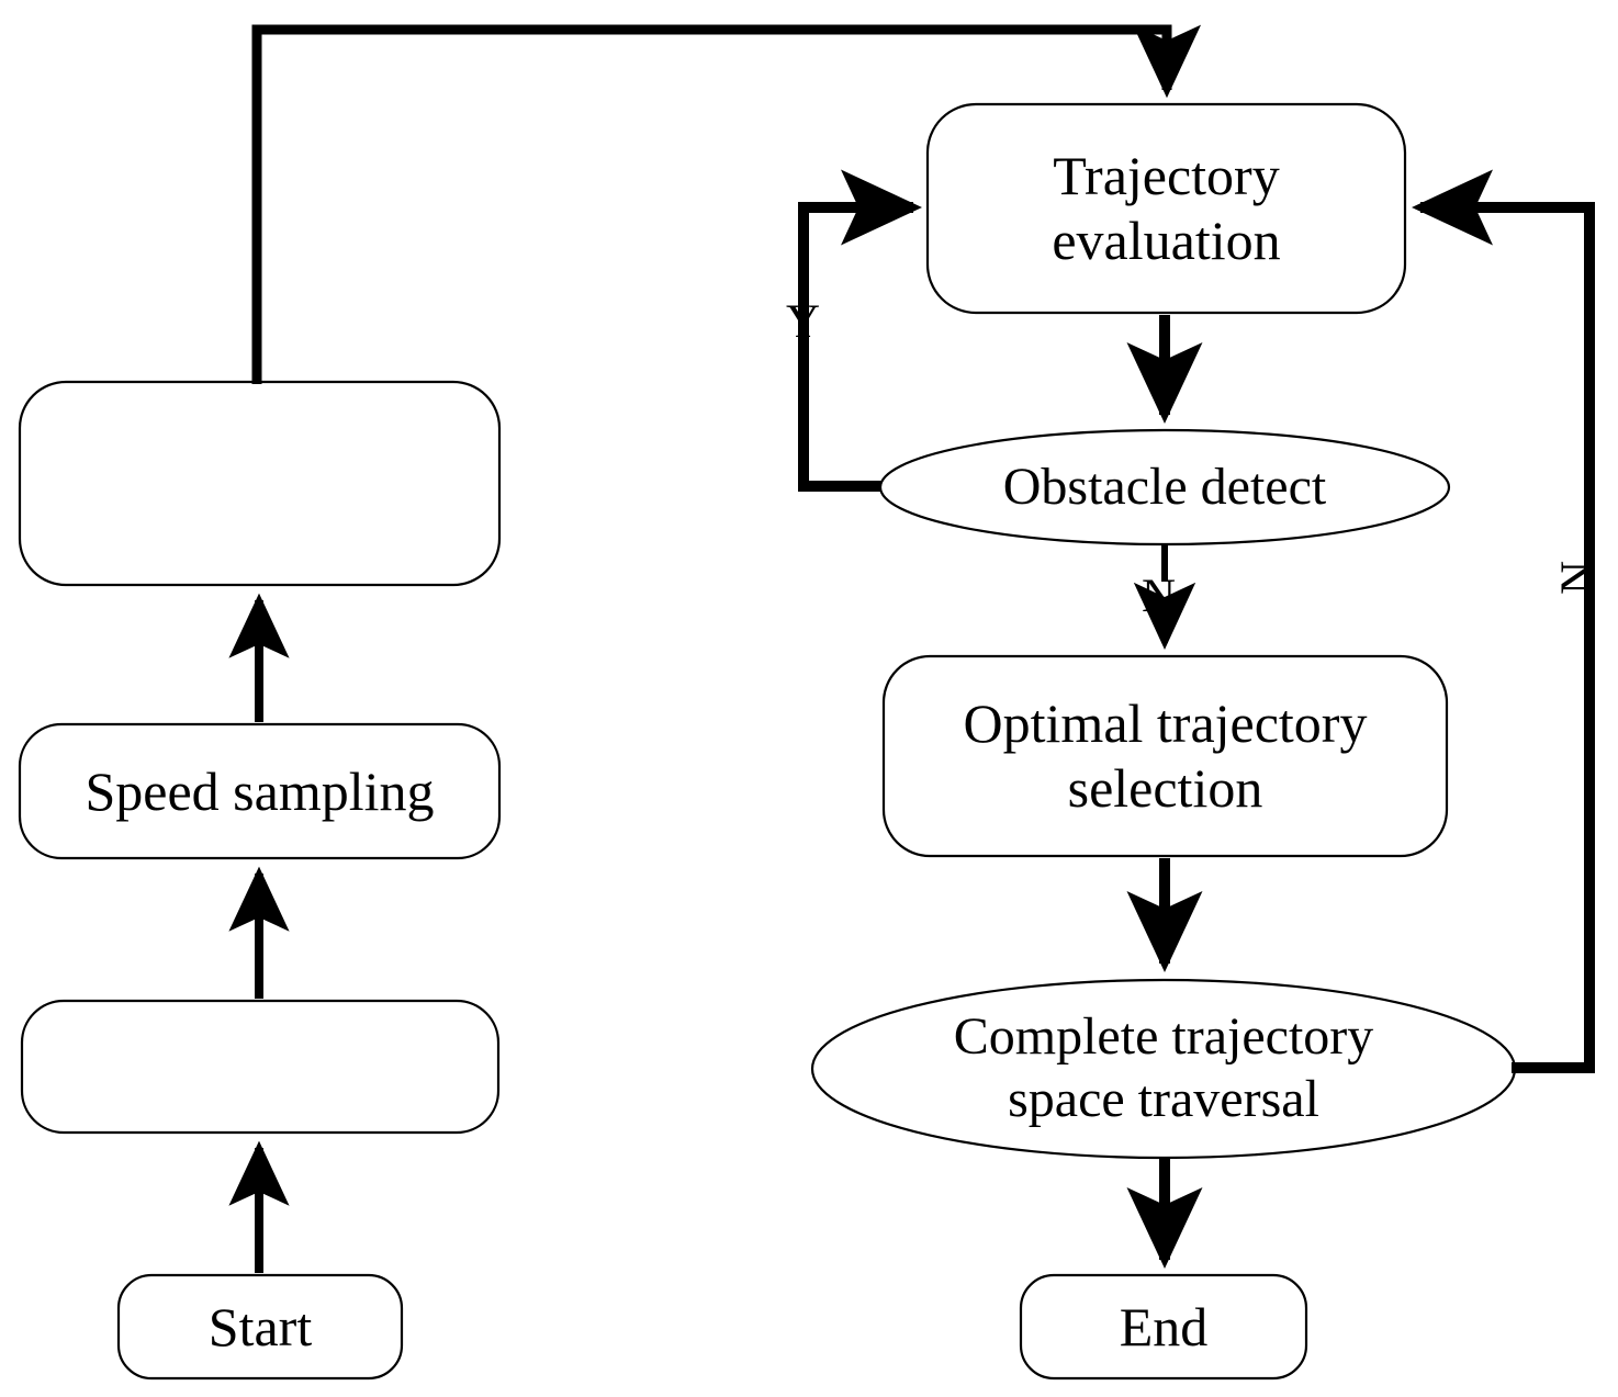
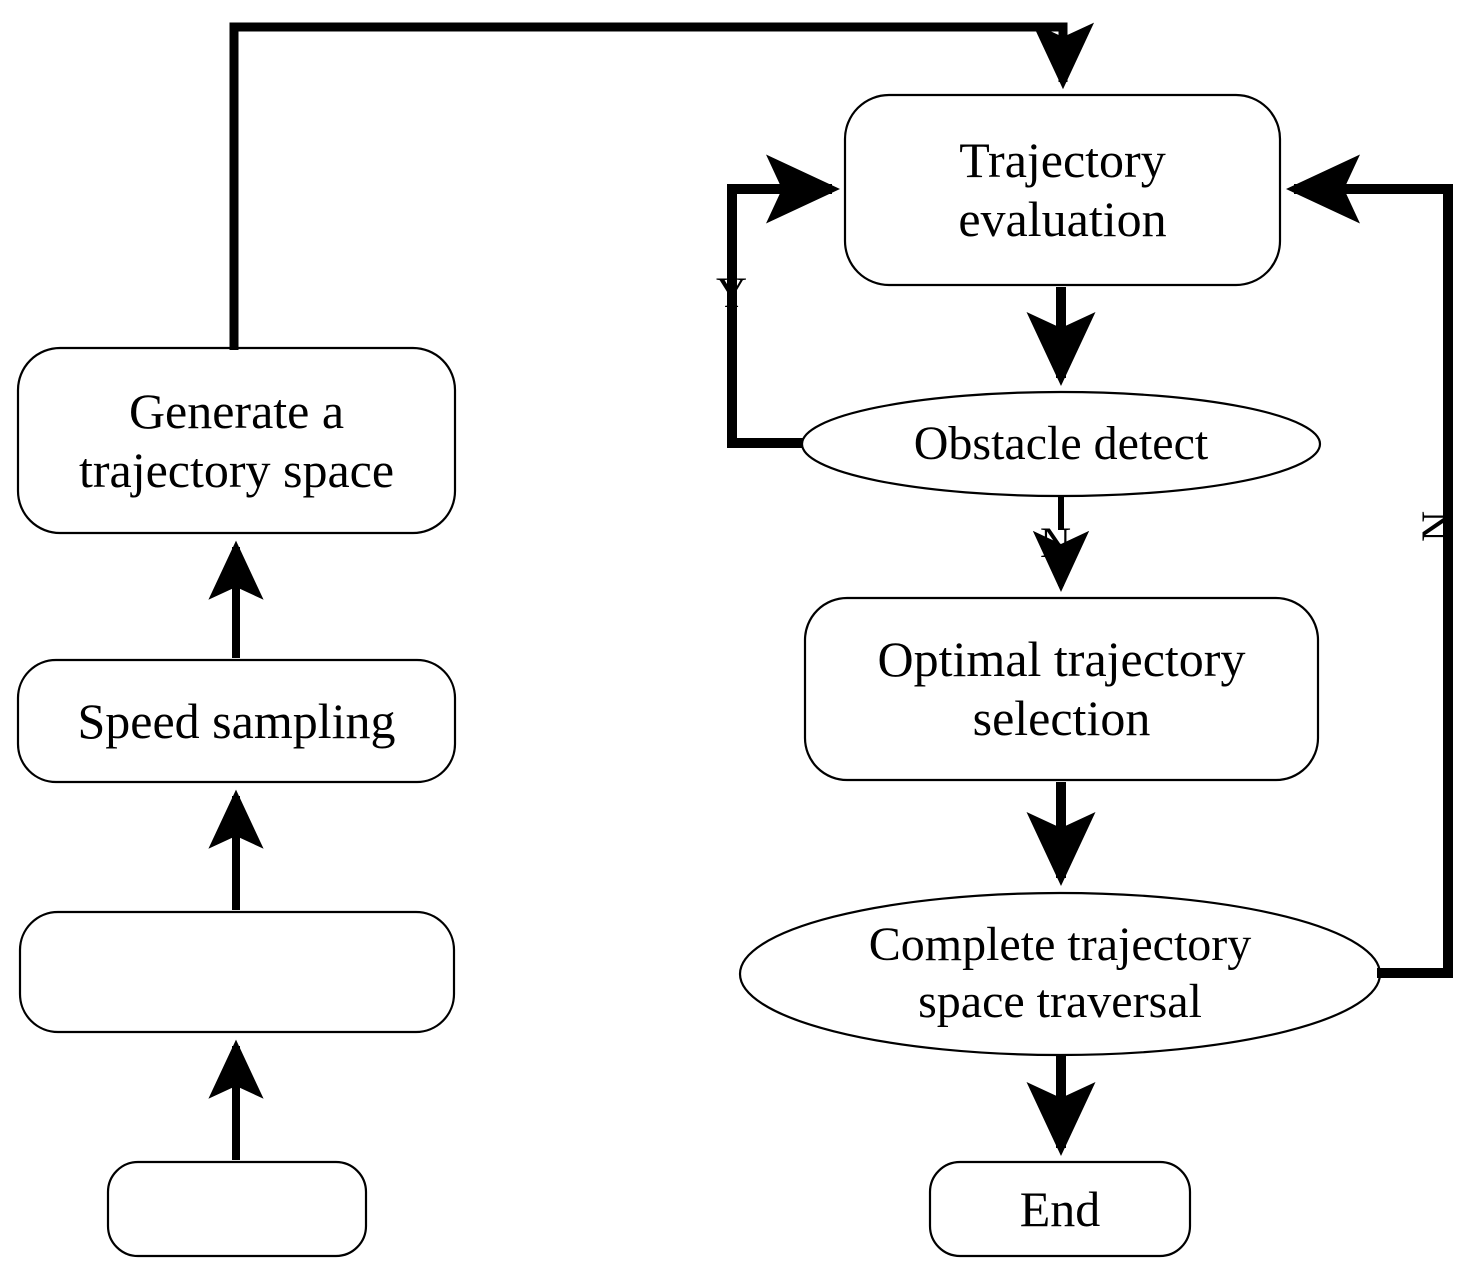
- Start
  Speed sampling
+ Generate a
+ trajectory space
  Trajectory
  evaluation
  Obstacle detect
  Optimal trajectory
  selection
  Complete trajectory
  space traversal
  End
  Y
  N
